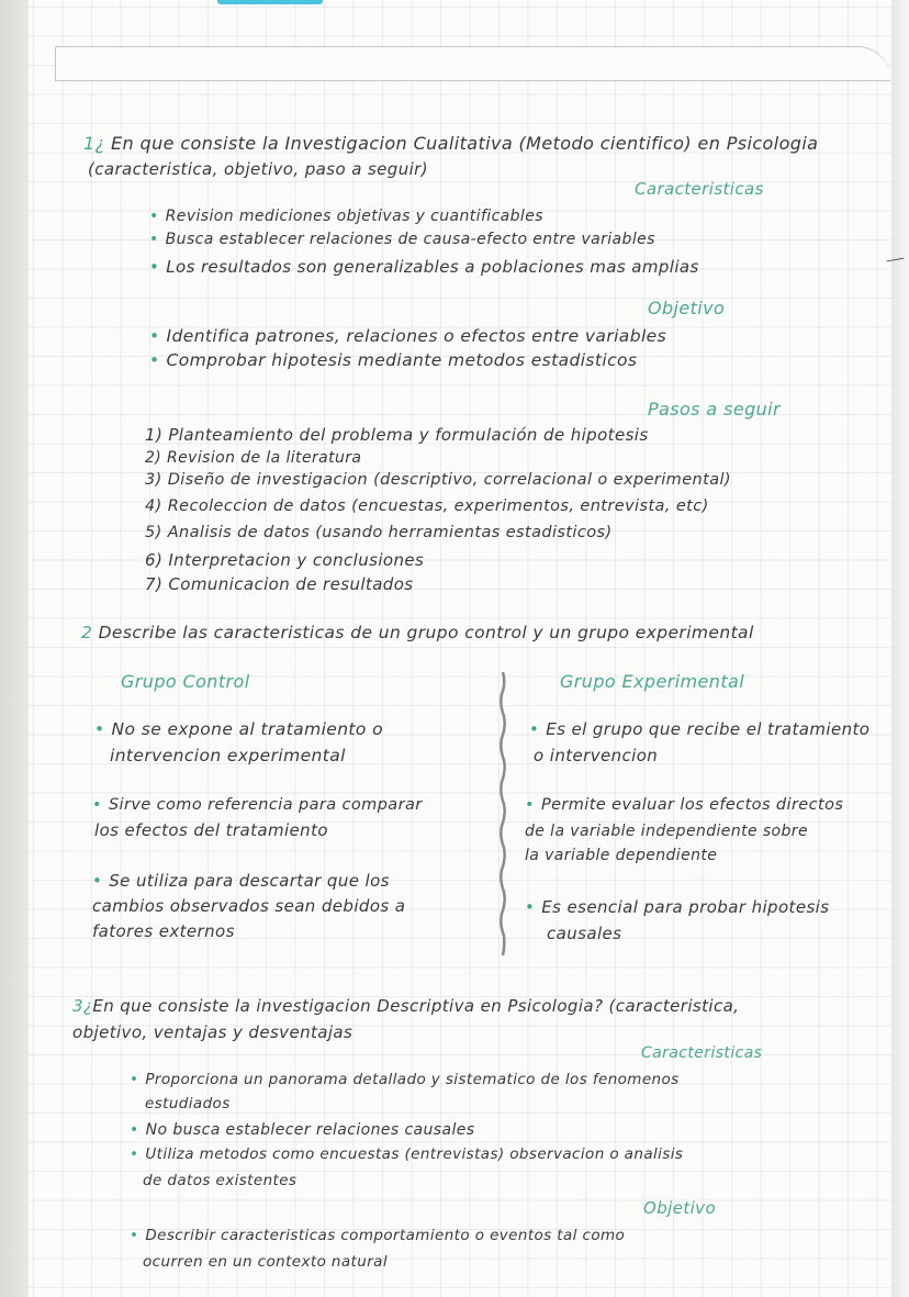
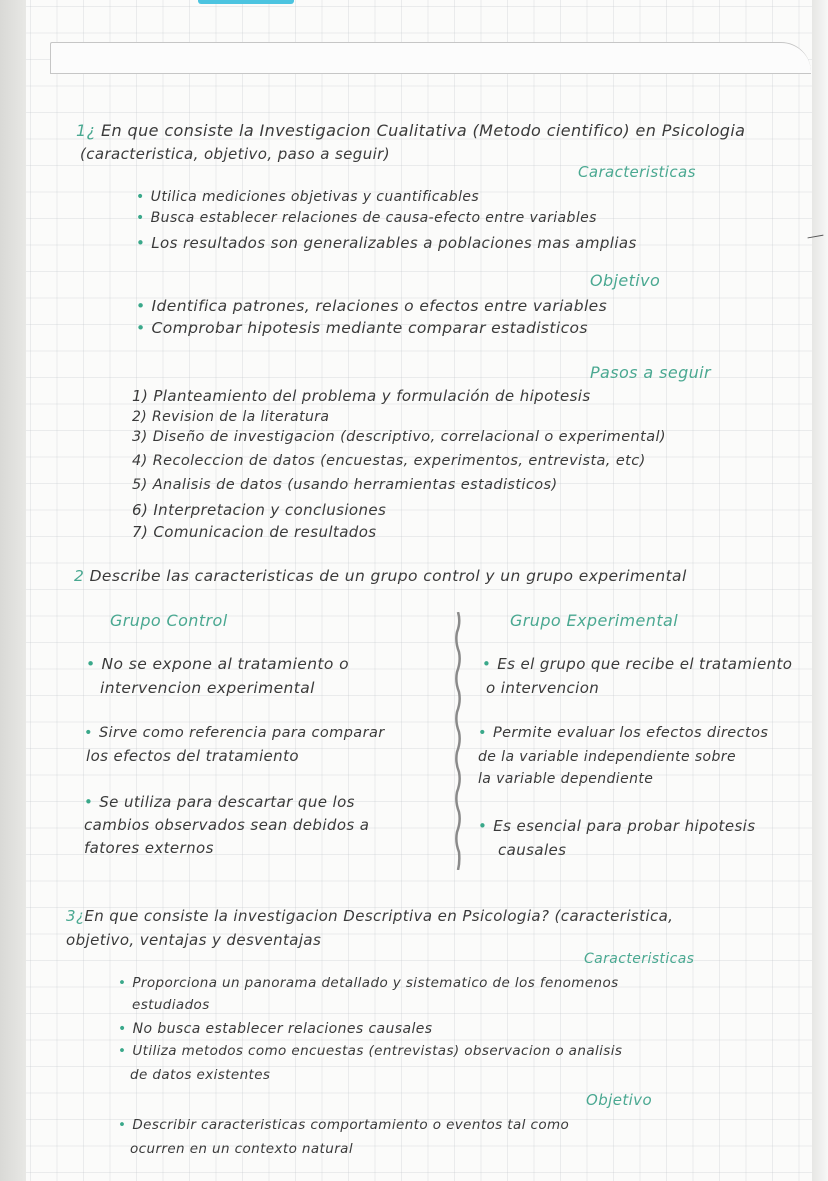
  1¿ En que consiste la Investigacion Cualitativa (Metodo cientifico) en Psicologia
  (caracteristica, objetivo, paso a seguir)
  Caracteristicas
- • Revision mediciones objetivas y cuantificables
+ • Utilica mediciones objetivas y cuantificables
  • Busca establecer relaciones de causa-efecto entre variables
  • Los resultados son generalizables a poblaciones mas amplias
  Objetivo
  • Identifica patrones, relaciones o efectos entre variables
- • Comprobar hipotesis mediante metodos estadisticos
+ • Comprobar hipotesis mediante comparar estadisticos
  Pasos a seguir
  1) Planteamiento del problema y formulación de hipotesis
  2) Revision de la literatura
  3) Diseño de investigacion (descriptivo, correlacional o experimental)
  4) Recoleccion de datos (encuestas, experimentos, entrevista, etc)
  5) Analisis de datos (usando herramientas estadisticos)
  6) Interpretacion y conclusiones
  7) Comunicacion de resultados
  2 Describe las caracteristicas de un grupo control y un grupo experimental
  Grupo Control
  Grupo Experimental
  • No se expone al tratamiento o
  intervencion experimental
  • Sirve como referencia para comparar
  los efectos del tratamiento
  • Se utiliza para descartar que los
  cambios observados sean debidos a
  fatores externos
  • Es el grupo que recibe el tratamiento
  o intervencion
  • Permite evaluar los efectos directos
  de la variable independiente sobre
  la variable dependiente
  • Es esencial para probar hipotesis
  causales
  3¿En que consiste la investigacion Descriptiva en Psicologia? (caracteristica,
  objetivo, ventajas y desventajas
  Caracteristicas
  • Proporciona un panorama detallado y sistematico de los fenomenos
  estudiados
  • No busca establecer relaciones causales
  • Utiliza metodos como encuestas (entrevistas) observacion o analisis
  de datos existentes
  Objetivo
  • Describir caracteristicas comportamiento o eventos tal como
  ocurren en un contexto natural
